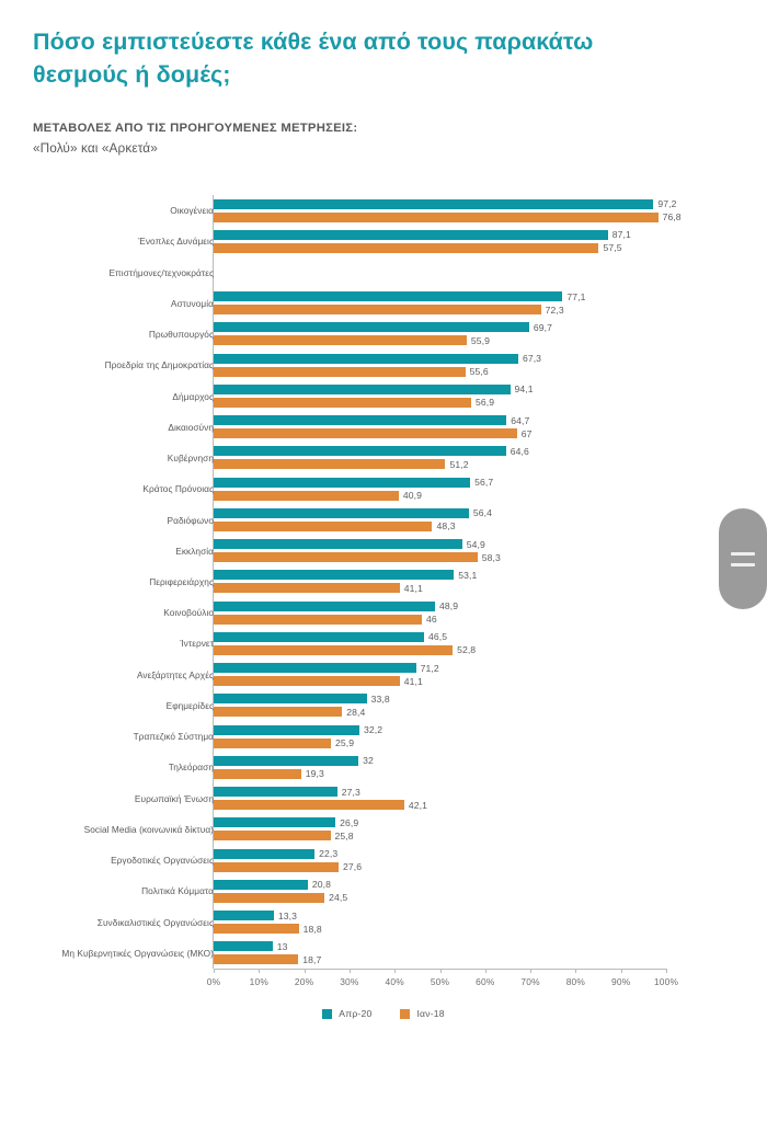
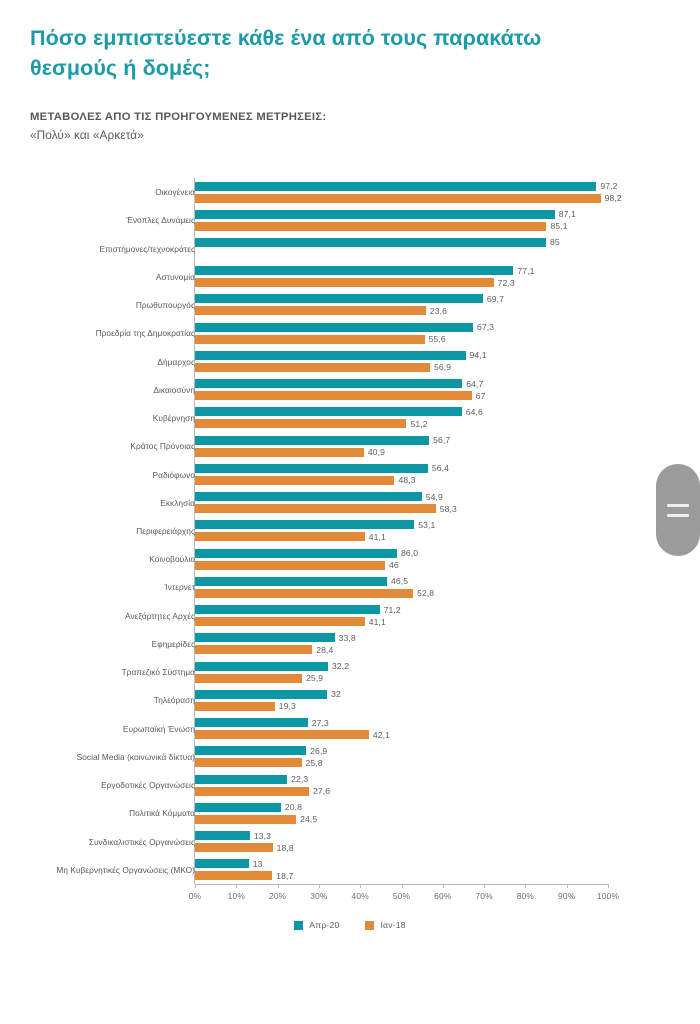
  Πόσο εμπιστεύεστε κάθε ένα από τους παρακάτω θεσμούς ή δομές;
  ΜΕΤΑΒΟΛΕΣ ΑΠΟ ΤΙΣ ΠΡΟΗΓΟΥΜΕΝΕΣ ΜΕΤΡΗΣΕΙΣ:
  «Πολύ» και «Αρκετά»
  Οικογένεια
  97,2
- 76,8
+ 98,2
  Ένοπλες Δυνάμεις
  87,1
- 57,5
+ 85,1
  Επιστήμονες/τεχνοκράτες
+ 85
  Αστυνομία
  77,1
  72,3
  Πρωθυπουργός
  69,7
- 55,9
+ 23,6
  Προεδρία της Δημοκρατίας
  67,3
  55,6
  Δήμαρχος
  94,1
  56,9
  Δικαιοσύνη
  64,7
  67
  Κυβέρνηση
  64,6
  51,2
  Κράτος Πρόνοιας
  56,7
  40,9
  Ραδιόφωνο
  56,4
  48,3
  Εκκλησία
  54,9
  58,3
  Περιφερειάρχης
  53,1
  41,1
  Κοινοβούλιο
- 48,9
+ 86,0
  46
  Ίντερνετ
  46,5
  52,8
  Ανεξάρτητες Αρχές
  71,2
  41,1
  Εφημερίδες
  33,8
  28,4
  Τραπεζικό Σύστημα
  32,2
  25,9
  Τηλεόραση
  32
  19,3
  Ευρωπαϊκή Ένωση
  27,3
  42,1
  Social Media (κοινωνικά δίκτυα)
  26,9
  25,8
  Εργοδοτικές Οργανώσεις
  22,3
  27,6
  Πολιτικά Κόμματα
  20,8
  24,5
  Συνδικαλιστικές Οργανώσεις
  13,3
  18,8
  Μη Κυβερνητικές Οργανώσεις (ΜΚΟ)
  13
  18,7
  0%
  10%
  20%
  30%
  40%
  50%
  60%
  70%
  80%
  90%
  100%
  Απρ-20
  Ιαν-18
